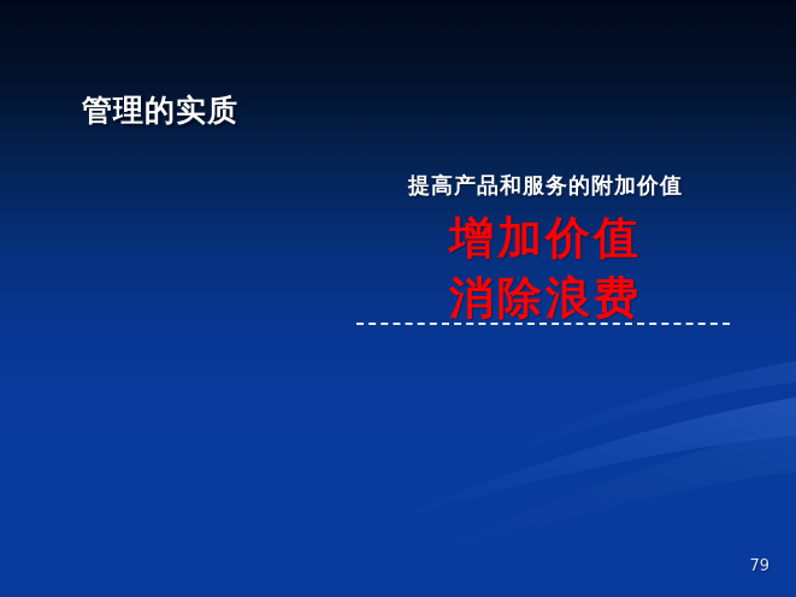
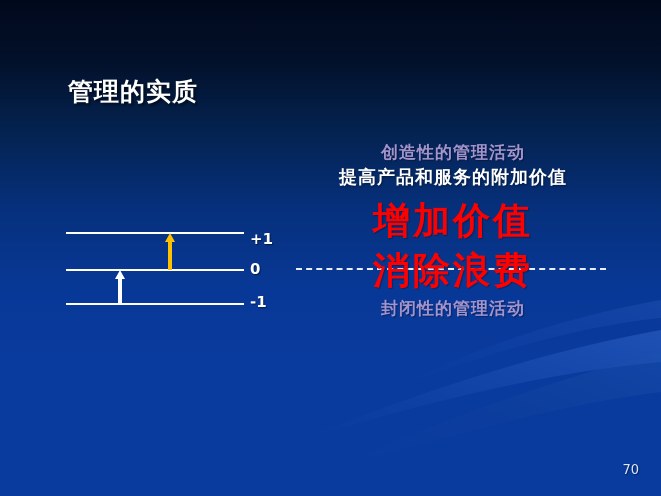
  管理的实质
+ +1
+ 0
+ -1
+ 创造性的管理活动
  提高产品和服务的附加价值
  增加价值
  消除浪费
+ 封闭性的管理活动
- 79
+ 70
